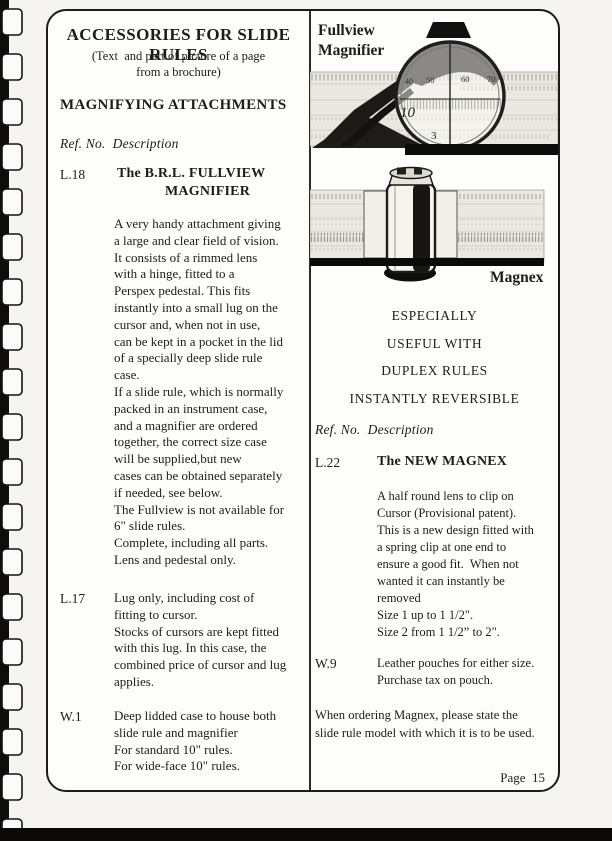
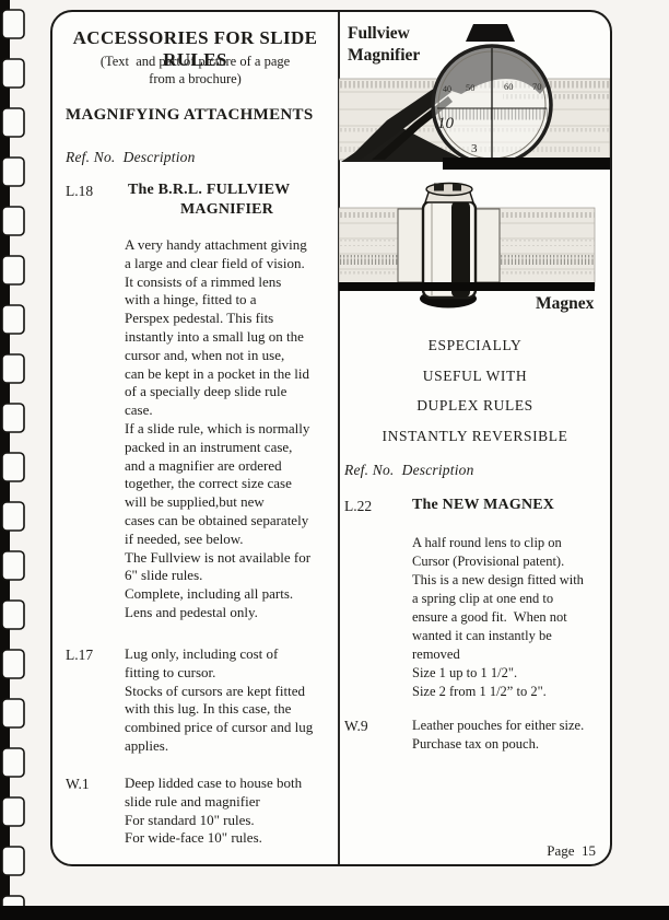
  ACCESSORIES FOR SLIDE RULES
  (Text and part of picture of a page
  from a brochure)
  MAGNIFYING ATTACHMENTS
  Ref. No. Description
  L.18
  The B.R.L. FULLVIEW
  MAGNIFIER
  A very handy attachment giving
  a large and clear field of vision.
  It consists of a rimmed lens
  with a hinge, fitted to a
  Perspex pedestal. This fits
  instantly into a small lug on the
  cursor and, when not in use,
  can be kept in a pocket in the lid
  of a specially deep slide rule
  case.
  If a slide rule, which is normally
  packed in an instrument case,
  and a magnifier are ordered
  together, the correct size case
  will be supplied,but new
  cases can be obtained separately
  if needed, see below.
  The Fullview is not available for
  6" slide rules.
  Complete, including all parts.
  Lens and pedestal only.
  L.17
  Lug only, including cost of
  fitting to cursor.
  Stocks of cursors are kept fitted
  with this lug. In this case, the
  combined price of cursor and lug
  applies.
  W.1
  Deep lidded case to house both
  slide rule and magnifier
  For standard 10" rules.
  For wide-face 10" rules.
  40
  50
  60
  70
  10
  3
  Fullview
  Magnifier
  Magnex
  ESPECIALLY
  USEFUL WITH
  DUPLEX RULES
  INSTANTLY REVERSIBLE
  Ref. No. Description
  L.22
  The NEW MAGNEX
  A half round lens to clip on
  Cursor (Provisional patent).
  This is a new design fitted with
  a spring clip at one end to
  ensure a good fit. When not
  wanted it can instantly be
  removed
  Size 1 up to 1 1/2".
  Size 2 from 1 1/2” to 2".
  W.9
  Leather pouches for either size.
  Purchase tax on pouch.
- When ordering Magnex, please state the
- slide rule model with which it is to be used.
  Page 15
